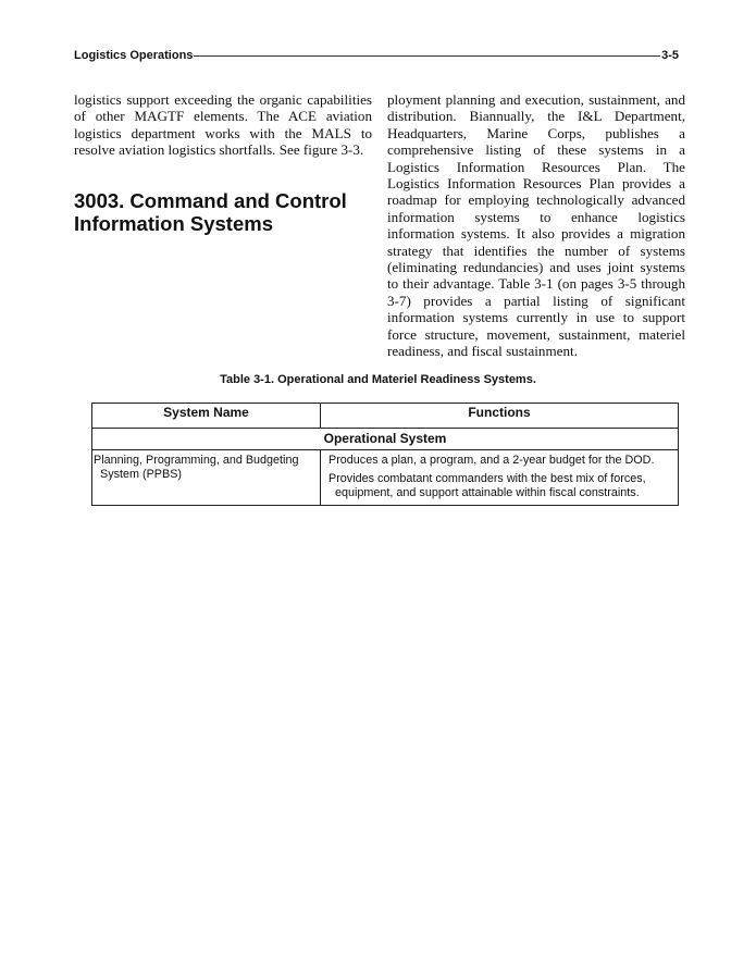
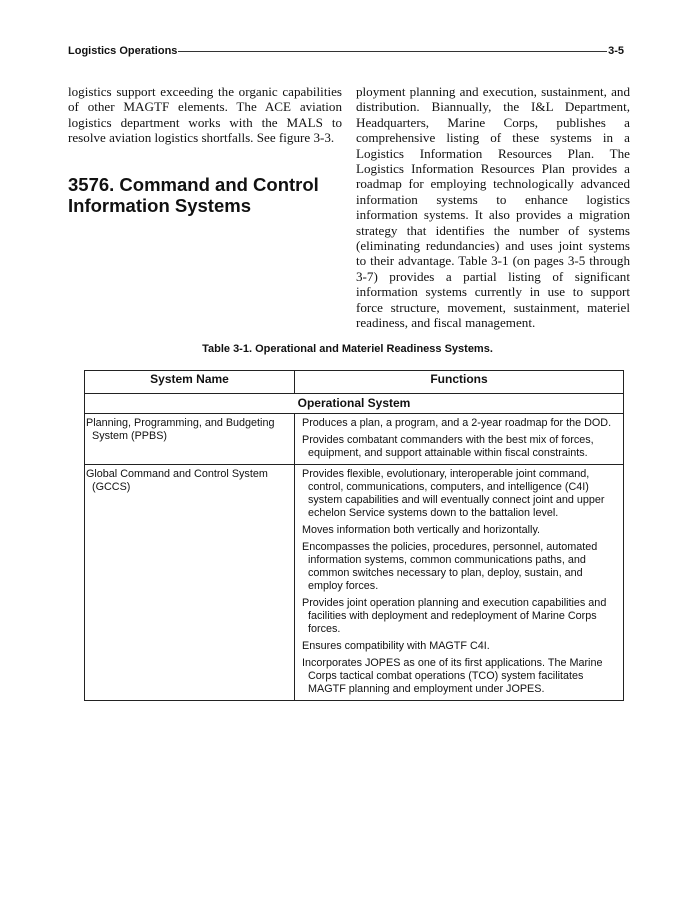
  Logistics Operations
  3-5
  logistics support exceeding the organic capabilities of other MAGTF elements. The ACE aviation logistics department works with the MALS to resolve aviation logistics shortfalls. See figure 3-3.
- 3003. Command and Control Information Systems
+ 3576. Command and Control Information Systems
- ployment planning and execution, sustainment, and distribution. Biannually, the I&L Department, Headquarters, Marine Corps, publishes a comprehensive listing of these systems in a Logistics Information Resources Plan. The Logistics Information Resources Plan provides a roadmap for employing technologically advanced information systems to enhance logistics information systems. It also provides a migration strategy that identifies the number of systems (eliminating redundancies) and uses joint systems to their advantage. Table 3-1 (on pages 3-5 through 3-7) provides a partial listing of significant information systems currently in use to support force structure, movement, sustainment, materiel readiness, and fiscal sustainment.
+ ployment planning and execution, sustainment, and distribution. Biannually, the I&L Department, Headquarters, Marine Corps, publishes a comprehensive listing of these systems in a Logistics Information Resources Plan. The Logistics Information Resources Plan provides a roadmap for employing technologically advanced information systems to enhance logistics information systems. It also provides a migration strategy that identifies the number of systems (eliminating redundancies) and uses joint systems to their advantage. Table 3-1 (on pages 3-5 through 3-7) provides a partial listing of significant information systems currently in use to support force structure, movement, sustainment, materiel readiness, and fiscal management.
  Table 3-1. Operational and Materiel Readiness Systems.
  System Name	Functions
  Operational System
- Planning, Programming, and Budgeting System (PPBS)	Produces a plan, a program, and a 2-year budget for the DOD. Provides combatant commanders with the best mix of forces, equipment, and support attainable within fiscal constraints.
+ Planning, Programming, and Budgeting System (PPBS)	Produces a plan, a program, and a 2-year roadmap for the DOD. Provides combatant commanders with the best mix of forces, equipment, and support attainable within fiscal constraints.
+ Global Command and Control System (GCCS)	Provides flexible, evolutionary, interoperable joint command, control, communications, computers, and intelligence (C4I) system capabilities and will eventually connect joint and upper echelon Service systems down to the battalion level. Moves information both vertically and horizontally. Encompasses the policies, procedures, personnel, automated information systems, common communications paths, and common switches necessary to plan, deploy, sustain, and employ forces. Provides joint operation planning and execution capabilities and facilities with deployment and redeployment of Marine Corps forces. Ensures compatibility with MAGTF C4I. Incorporates JOPES as one of its first applications. The Marine Corps tactical combat operations (TCO) system facilitates MAGTF planning and employment under JOPES.
